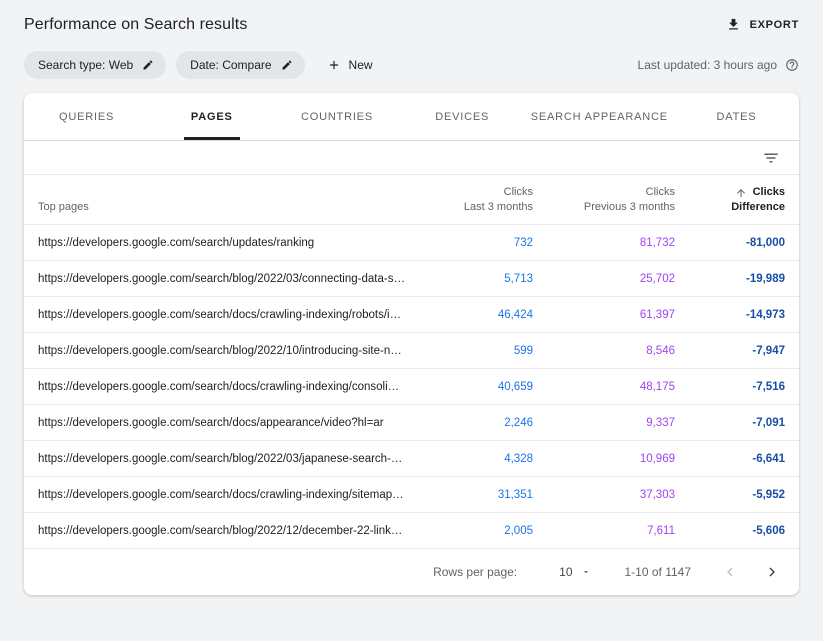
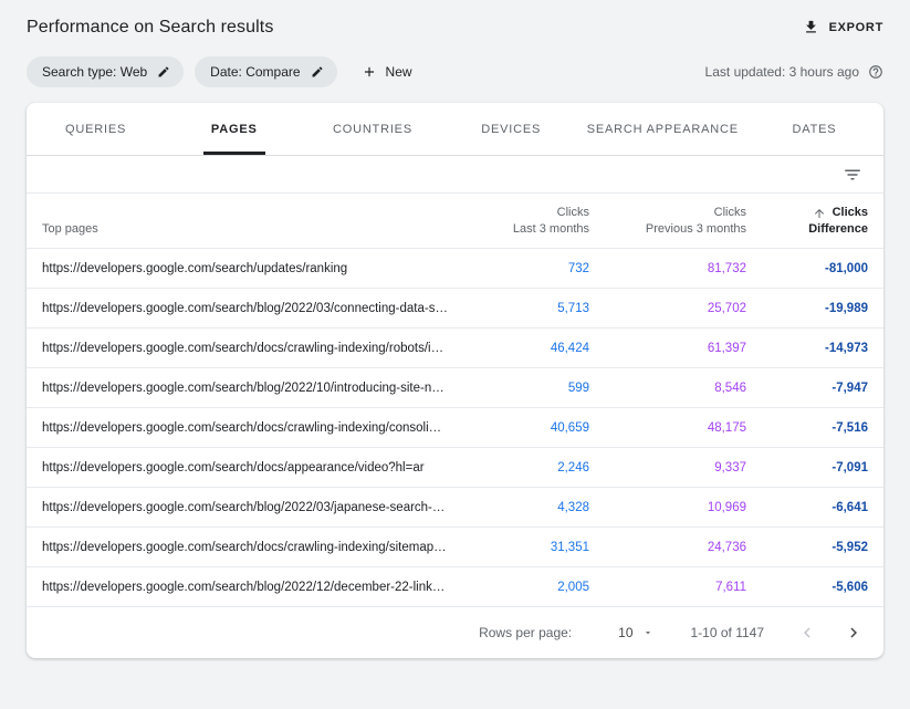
  Performance on Search results
  EXPORT
  Search type: Web
  Date: Compare
  New
  Last updated: 3 hours ago
  QUERIES
  PAGES
  COUNTRIES
  DEVICES
  SEARCH APPEARANCE
  DATES
  Top pages	Clicks Last 3 months	Clicks Previous 3 months	Clicks Difference
  https://developers.google.com/search/updates/ranking	732	81,732	-81,000
  https://developers.google.com/search/blog/2022/03/connecting-data-studio	5,713	25,702	-19,989
  https://developers.google.com/search/docs/crawling-indexing/robots/intro	46,424	61,397	-14,973
  https://developers.google.com/search/blog/2022/10/introducing-site-names	599	8,546	-7,947
  https://developers.google.com/search/docs/crawling-indexing/consolidate-d	40,659	48,175	-7,516
  https://developers.google.com/search/docs/appearance/video?hl=ar	2,246	9,337	-7,091
  https://developers.google.com/search/blog/2022/03/japanese-search-for-be	4,328	10,969	-6,641
- https://developers.google.com/search/docs/crawling-indexing/sitemaps/ove	31,351	37,303	-5,952
+ https://developers.google.com/search/docs/crawling-indexing/sitemaps/ove	31,351	24,736	-5,952
  https://developers.google.com/search/blog/2022/12/december-22-link-spam	2,005	7,611	-5,606
  Rows per page:
  10
  1-10 of 1147
